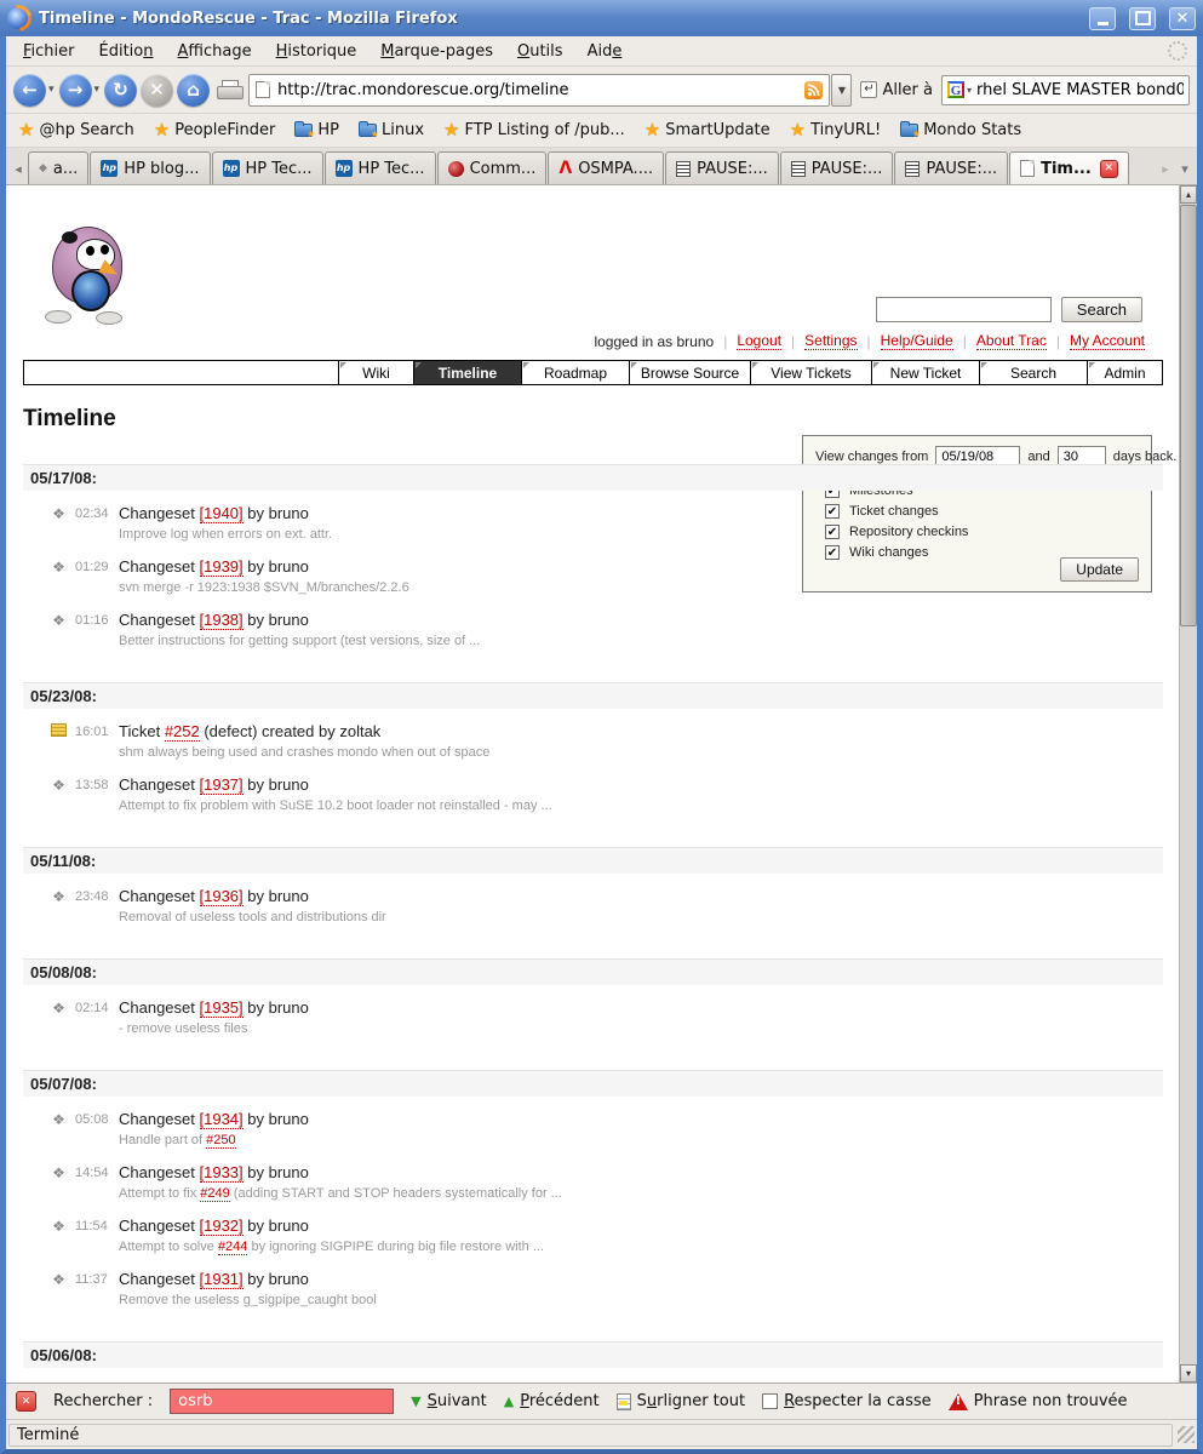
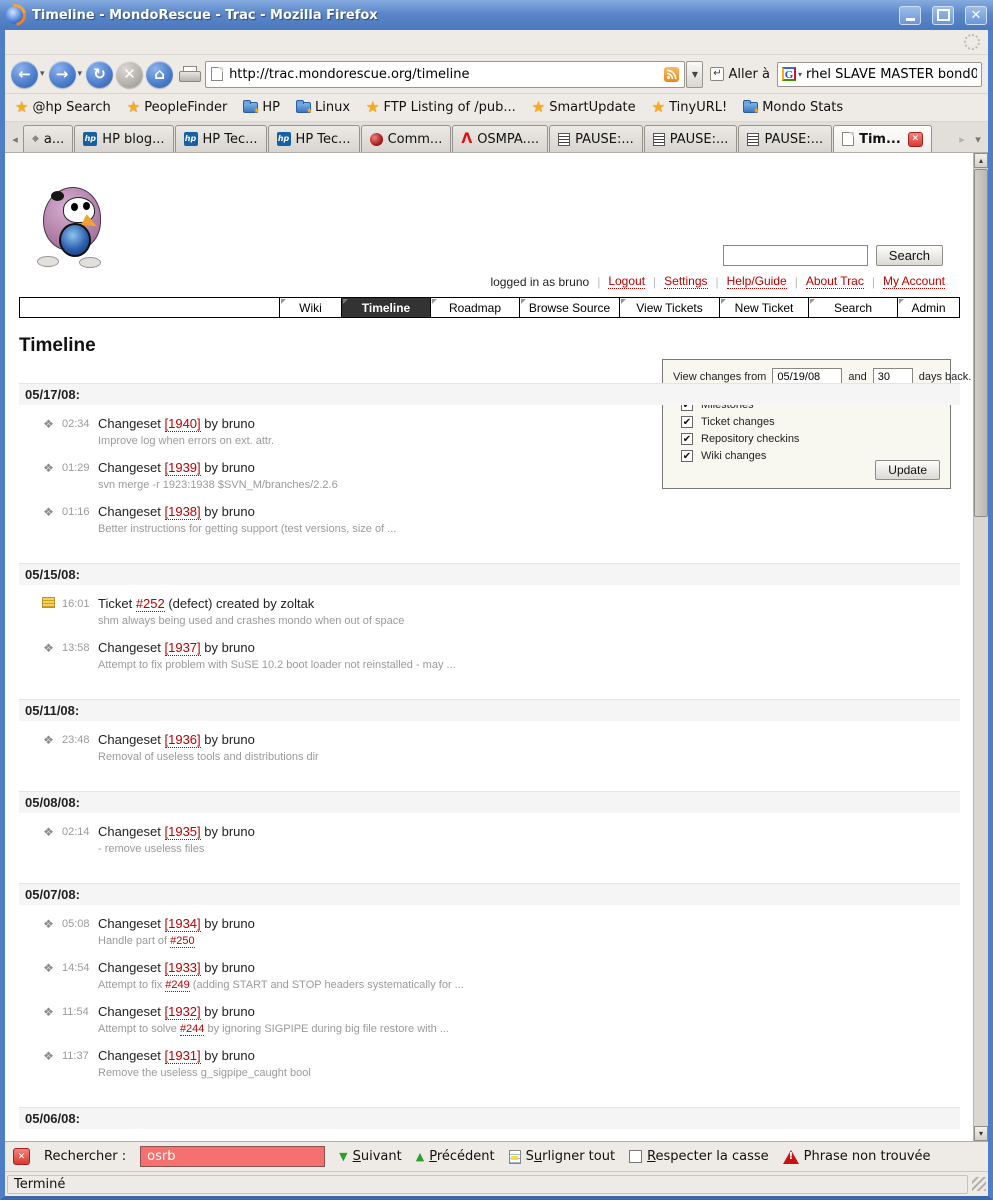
  Timeline - MondoRescue - Trac - Mozilla Firefox
  ✕
- Fichier
- Édition
- Affichage
- Historique
- Marque-pages
- Outils
- Aide
  ←
  ▾
  →
  ▾
  ↻
  ✕
  ⌂
  http://trac.mondorescue.org/timeline
  ▼
  ↵
  Aller à
  G
  ▾
  rhel SLAVE MASTER bond0
  ★
  @hp Search
  ★
  PeopleFinder
  HP
  Linux
  ★
  FTP Listing of /pub...
  ★
  SmartUpdate
  ★
  TinyURL!
  Mondo Stats
  ◂
  ◆
  a...
  hp
  HP blog...
  hp
  HP Tec...
  hp
  HP Tec...
  Comm...
  Λ
  OSMPA....
  PAUSE:...
  PAUSE:...
  PAUSE:...
  Tim...
  ✕
  ▸
  ▾
  Search
  logged in as bruno
  |
  Logout
  |
  Settings
  |
  Help/Guide
  |
  About Trac
  |
  My Account
  Wiki
  Timeline
  Roadmap
  Browse Source
  View Tickets
  New Ticket
  Search
  Admin
  Timeline
  View changes from
  05/19/08
  and
  30
  days back.
  ✔
  ✔
  Ticket changes
  ✔
  Repository checkins
  ✔
  Wiki changes
  Update
  05/17/08:
  ❖
  02:34
  Changeset [1940] by bruno
  Improve log when errors on ext. attr.
  ❖
  01:29
  Changeset [1939] by bruno
  svn merge -r 1923:1938 $SVN_M/branches/2.2.6
  ❖
  01:16
  Changeset [1938] by bruno
  Better instructions for getting support (test versions, size of ...
- 05/23/08:
+ 05/15/08:
  16:01
  Ticket #252 (defect) created by zoltak
  shm always being used and crashes mondo when out of space
  ❖
  13:58
  Changeset [1937] by bruno
  Attempt to fix problem with SuSE 10.2 boot loader not reinstalled - may ...
  05/11/08:
  ❖
  23:48
  Changeset [1936] by bruno
  Removal of useless tools and distributions dir
  05/08/08:
  ❖
  02:14
  Changeset [1935] by bruno
  - remove useless files
  05/07/08:
  ❖
  05:08
  Changeset [1934] by bruno
  Handle part of #250
  ❖
  14:54
  Changeset [1933] by bruno
  Attempt to fix #249 (adding START and STOP headers systematically for ...
  ❖
  11:54
  Changeset [1932] by bruno
  Attempt to solve #244 by ignoring SIGPIPE during big file restore with ...
  ❖
  11:37
  Changeset [1931] by bruno
  Remove the useless g_sigpipe_caught bool
  05/06/08:
  ▴
  ▾
  ✕
  Rechercher :
  osrb
  ▼
  Suivant
  ▲
  Précédent
  Surligner tout
  Respecter la casse
  Phrase non trouvée
  Terminé
